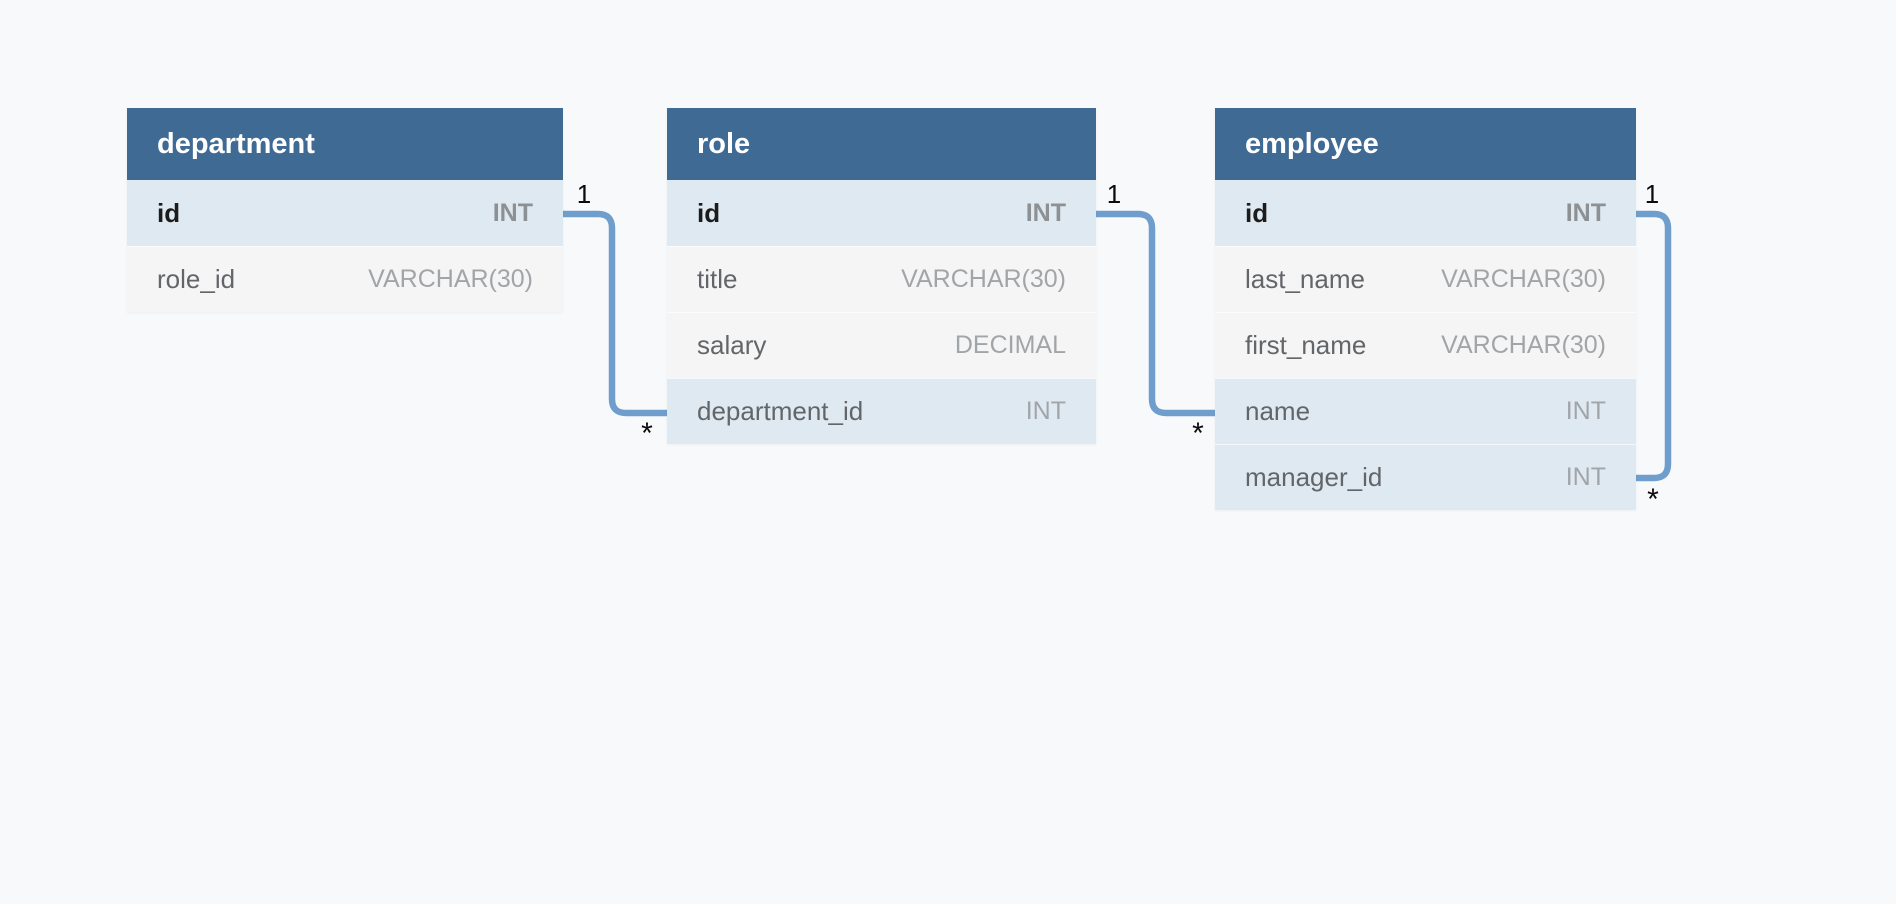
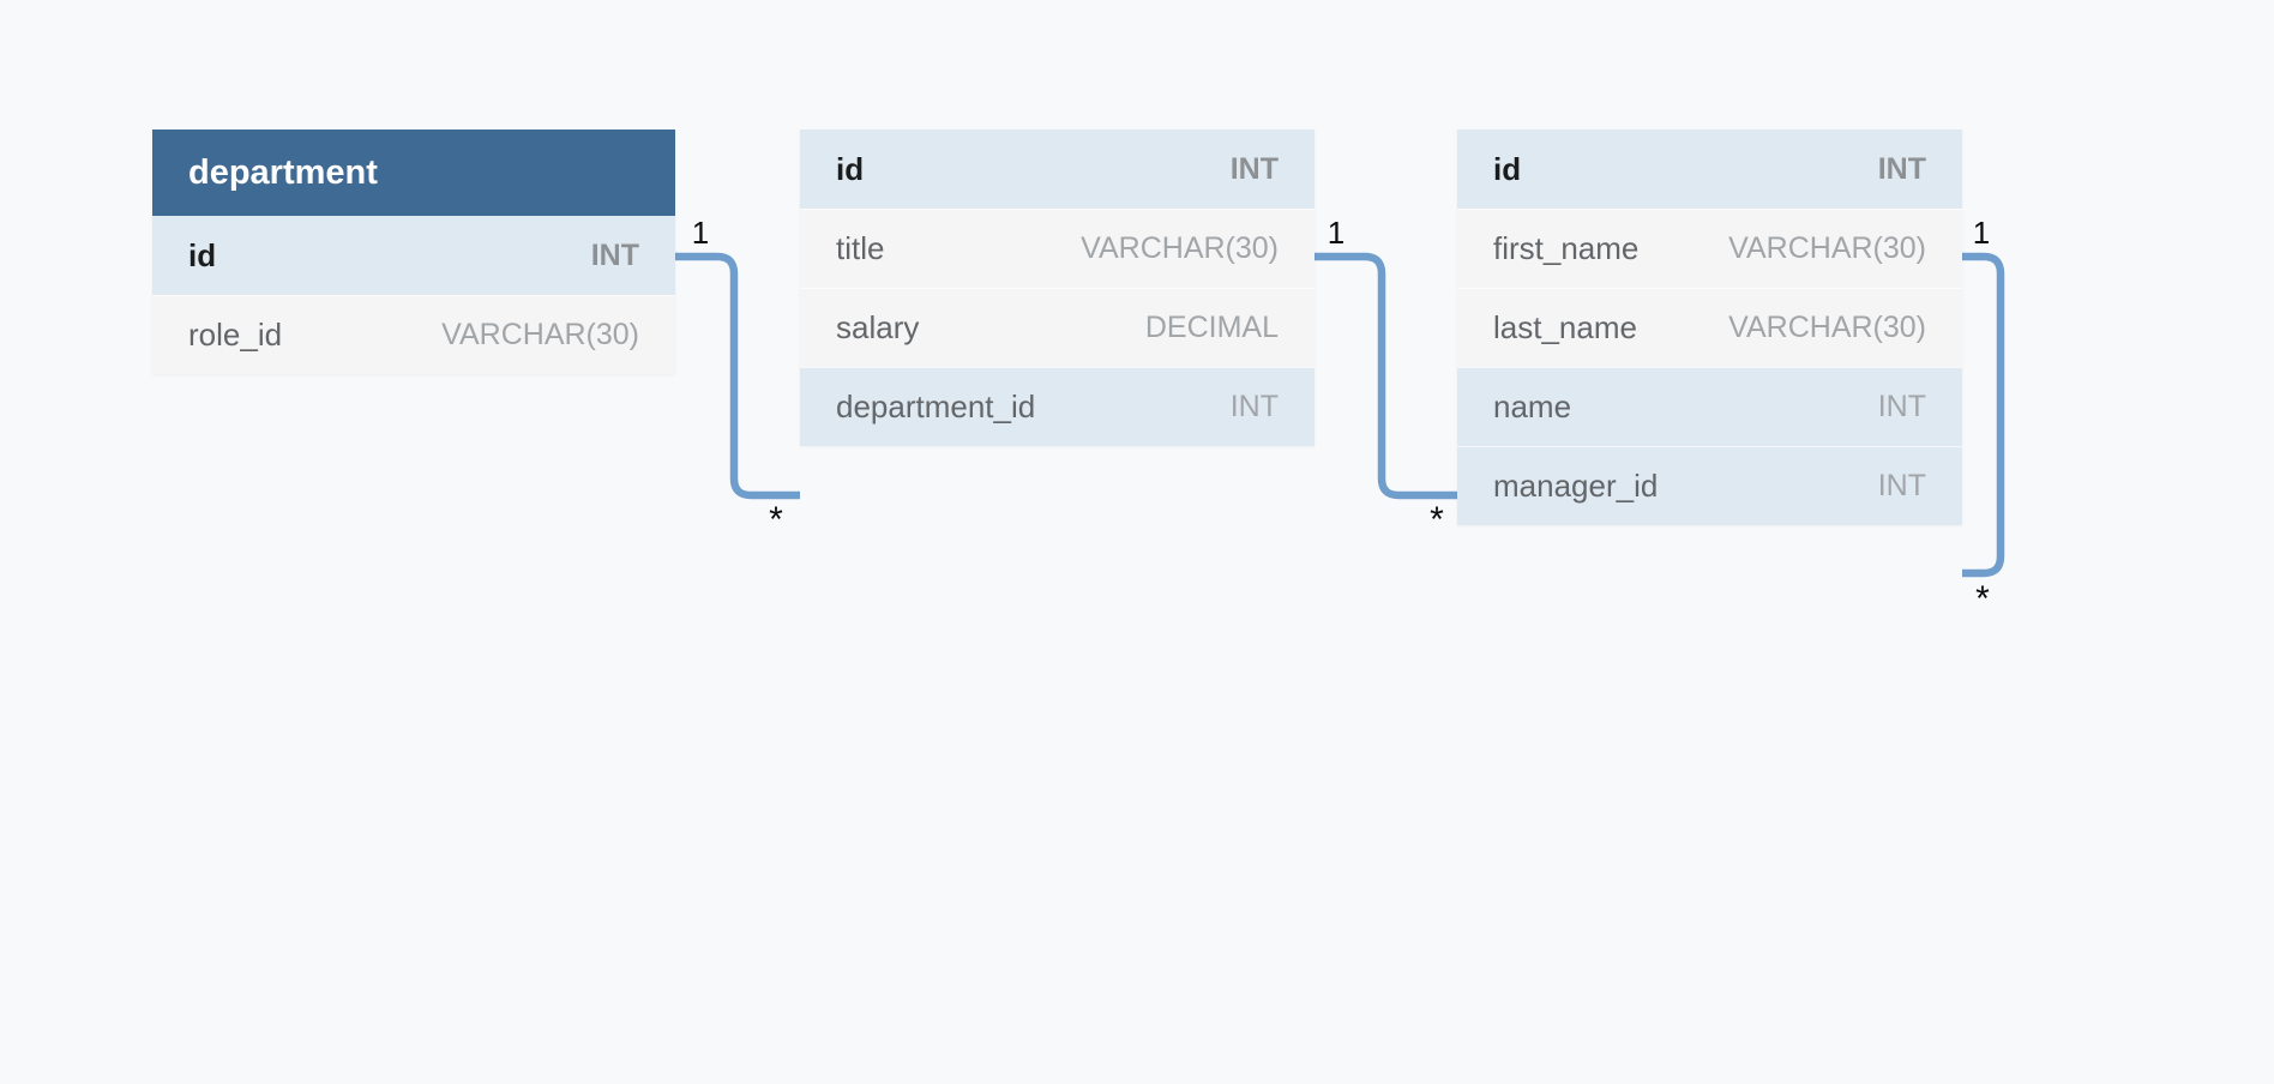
  department
  id
  INT
  role_id
  VARCHAR(30)
- role
  id
  INT
  title
  VARCHAR(30)
  salary
  DECIMAL
  department_id
  INT
- employee
  id
  INT
- last_name
+ first_name
  VARCHAR(30)
- first_name
+ last_name
  VARCHAR(30)
  name
  INT
  manager_id
  INT
  1
  *
  1
  *
  1
  *
